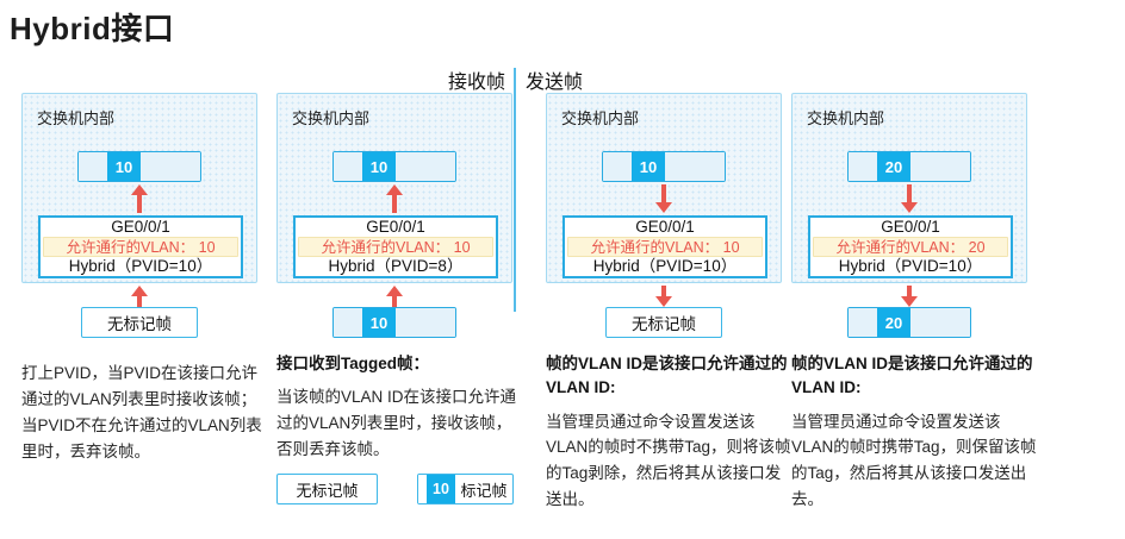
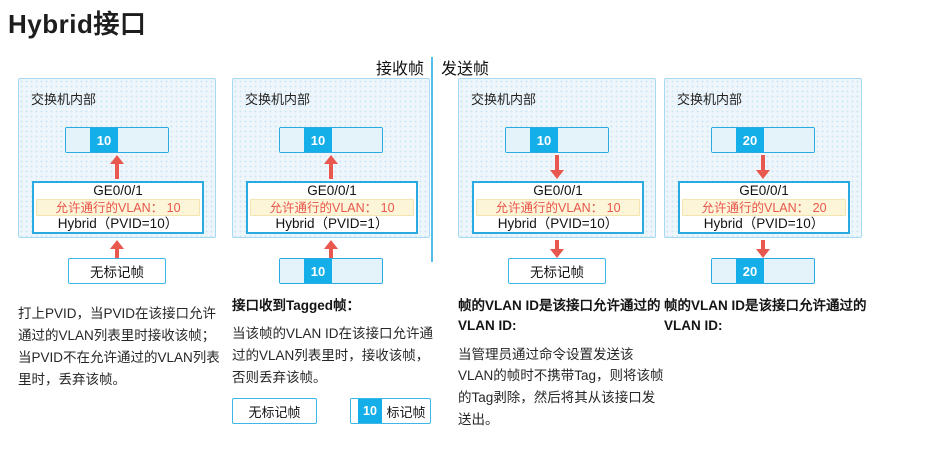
  Hybrid接口
  接收帧
  发送帧
  交换机内部
  10
  GE0/0/1
  允许通行的VLAN： 10
  Hybrid（PVID=10）
  无标记帧
  打上PVID，当PVID在该接口允许通过的VLAN列表里时接收该帧；当PVID不在允许通过的VLAN列表里时，丢弃该帧。
  交换机内部
  10
  GE0/0/1
  允许通行的VLAN： 10
- Hybrid（PVID=8）
+ Hybrid（PVID=1）
  10
  接口收到Tagged帧：
  当该帧的VLAN ID在该接口允许通过的VLAN列表里时，接收该帧，否则丢弃该帧。
  无标记帧
  10
  标记帧
  交换机内部
  10
  GE0/0/1
  允许通行的VLAN： 10
  Hybrid（PVID=10）
  无标记帧
  帧的VLAN ID是该接口允许通过的VLAN ID:
  当管理员通过命令设置发送该VLAN的帧时不携带Tag，则将该帧的Tag剥除，然后将其从该接口发送出。
  交换机内部
  20
  GE0/0/1
  允许通行的VLAN： 20
  Hybrid（PVID=10）
  20
  帧的VLAN ID是该接口允许通过的VLAN ID:
- 当管理员通过命令设置发送该VLAN的帧时携带Tag，则保留该帧的Tag，然后将其从该接口发送出去。
